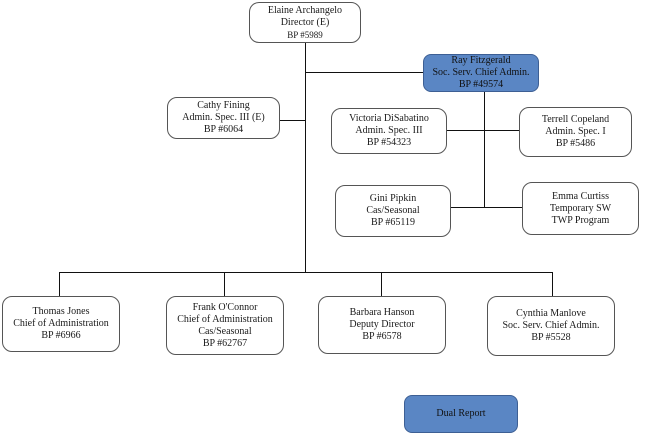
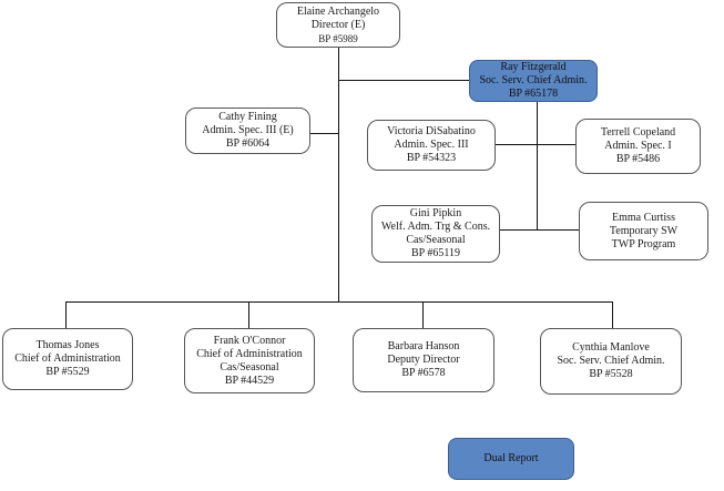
  Elaine Archangelo
  Director (E)
  BP #5989
  Ray Fitzgerald
  Soc. Serv. Chief Admin.
- BP #49574
+ BP #65178
  Cathy Fining
  Admin. Spec. III (E)
  BP #6064
  Victoria DiSabatino
  Admin. Spec. III
  BP #54323
  Terrell Copeland
  Admin. Spec. I
  BP #5486
  Gini Pipkin
+ Welf. Adm. Trg & Cons.
  Cas/Seasonal
  BP #65119
  Emma Curtiss
  Temporary SW
  TWP Program
  Thomas Jones
  Chief of Administration
- BP #6966
+ BP #5529
  Frank O'Connor
  Chief of Administration
  Cas/Seasonal
- BP #62767
+ BP #44529
  Barbara Hanson
  Deputy Director
  BP #6578
  Cynthia Manlove
  Soc. Serv. Chief Admin.
  BP #5528
  Dual Report
